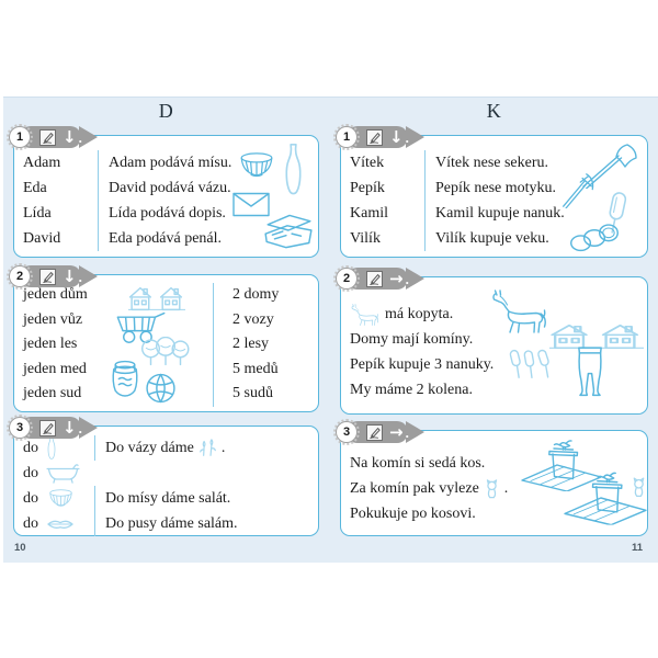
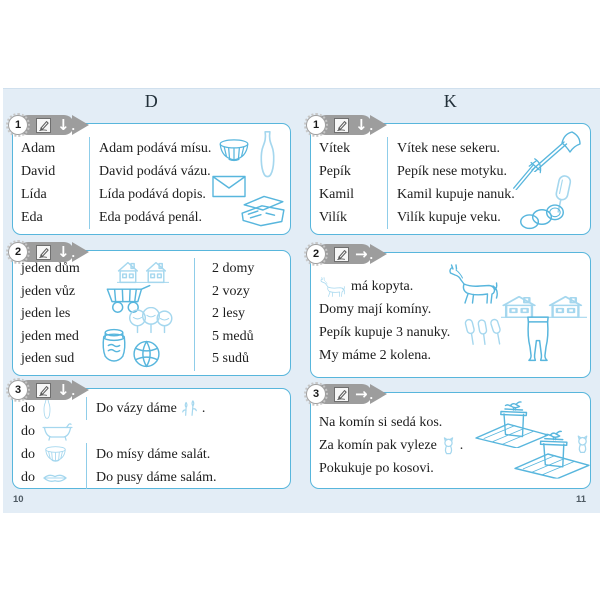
  D
  1
  ↓
  .
  Adam
  Adam podává mísu.
- Eda
+ David
  David podává vázu.
  Lída
  Lída podává dopis.
- David
+ Eda
  Eda podává penál.
  2
  ↓
  .
  jeden dům
  2 domy
  jeden vůz
  2 vozy
  jeden les
  2 lesy
  jeden med
  5 medů
  jeden sud
  5 sudů
  3
  ↓
  .
  do
  Do vázy dáme
  .
  do
  do
  Do mísy dáme salát.
  do
  Do pusy dáme salám.
  10
  K
  1
  ↓
  .
  Vítek
  Vítek nese sekeru.
  Pepík
  Pepík nese motyku.
  Kamil
  Kamil kupuje nanuk.
  Vilík
  Vilík kupuje veku.
  2
  →
  .
  má kopyta.
  Domy mají komíny.
  Pepík kupuje 3 nanuky.
  My máme 2 kolena.
  3
  →
  .
  Na komín si sedá kos.
  Za komín pak vyleze
  .
  Pokukuje po kosovi.
  11
